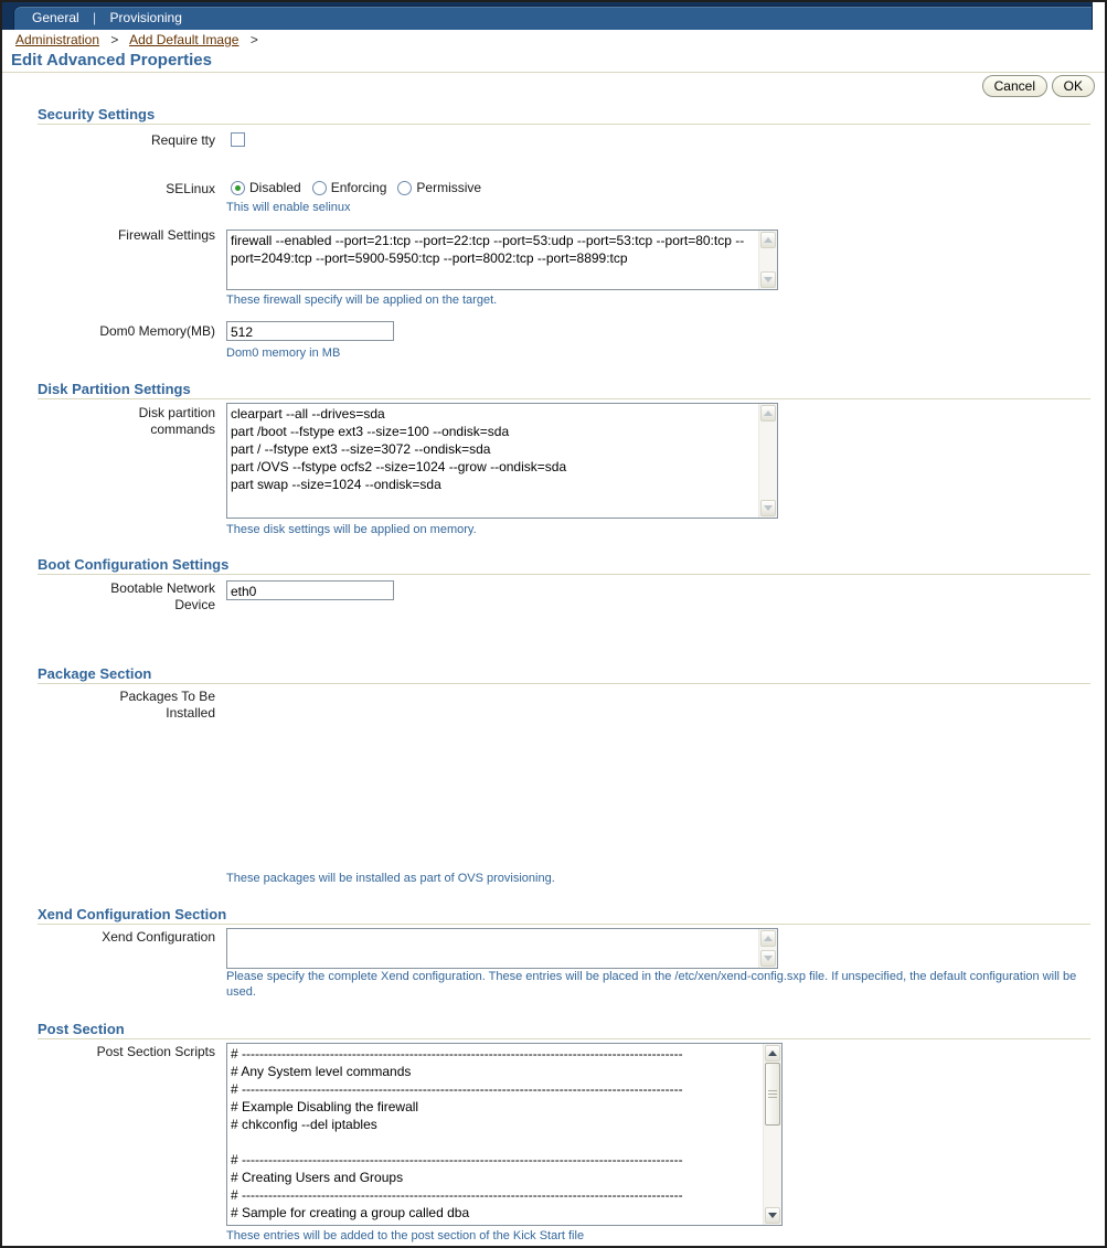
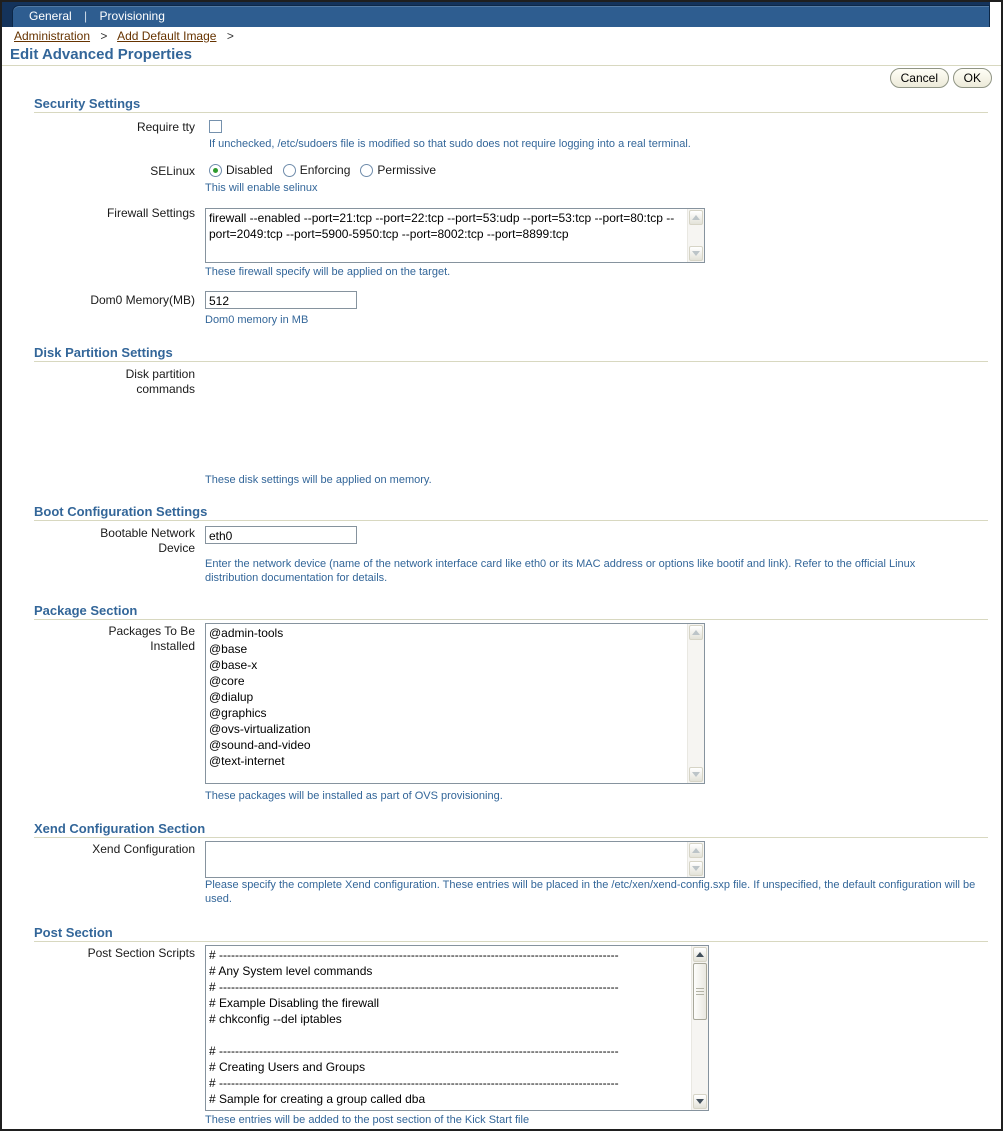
  General | Provisioning
  Administration > Add Default Image >
  Edit Advanced Properties
  Cancel
  OK
  Security Settings
  Require tty
+ If unchecked, /etc/sudoers file is modified so that sudo does not require logging into a real terminal.
  SELinux
  Disabled
  Enforcing
  Permissive
  This will enable selinux
  Firewall Settings
  firewall --enabled --port=21:tcp --port=22:tcp --port=53:udp --port=53:tcp --port=80:tcp --port=2049:tcp --port=5900-5950:tcp --port=8002:tcp --port=8899:tcp
  These firewall specify will be applied on the target.
  Dom0 Memory(MB)
  512
  Dom0 memory in MB
  Disk Partition Settings
  Disk partition commands
- clearpart --all --drives=sda
- part /boot --fstype ext3 --size=100 --ondisk=sda
- part / --fstype ext3 --size=3072 --ondisk=sda
- part /OVS --fstype ocfs2 --size=1024 --grow --ondisk=sda
- part swap --size=1024 --ondisk=sda
  These disk settings will be applied on memory.
  Boot Configuration Settings
  Bootable Network Device
  eth0
+ Enter the network device (name of the network interface card like eth0 or its MAC address or options like bootif and link). Refer to the official Linux distribution documentation for details.
  Package Section
  Packages To Be Installed
+ @admin-tools
+ @base
+ @base-x
+ @core
+ @dialup
+ @graphics
+ @ovs-virtualization
+ @sound-and-video
+ @text-internet
  These packages will be installed as part of OVS provisioning.
  Xend Configuration Section
  Xend Configuration
  Please specify the complete Xend configuration. These entries will be placed in the /etc/xen/xend-config.sxp file. If unspecified, the default configuration will be used.
  Post Section
  Post Section Scripts
  # ----------------------------------------------------------------------------------------------------
  # Any System level commands
  # ----------------------------------------------------------------------------------------------------
  # Example Disabling the firewall
  # chkconfig --del iptables
  # ----------------------------------------------------------------------------------------------------
  # Creating Users and Groups
  # ----------------------------------------------------------------------------------------------------
  # Sample for creating a group called dba
  These entries will be added to the post section of the Kick Start file
